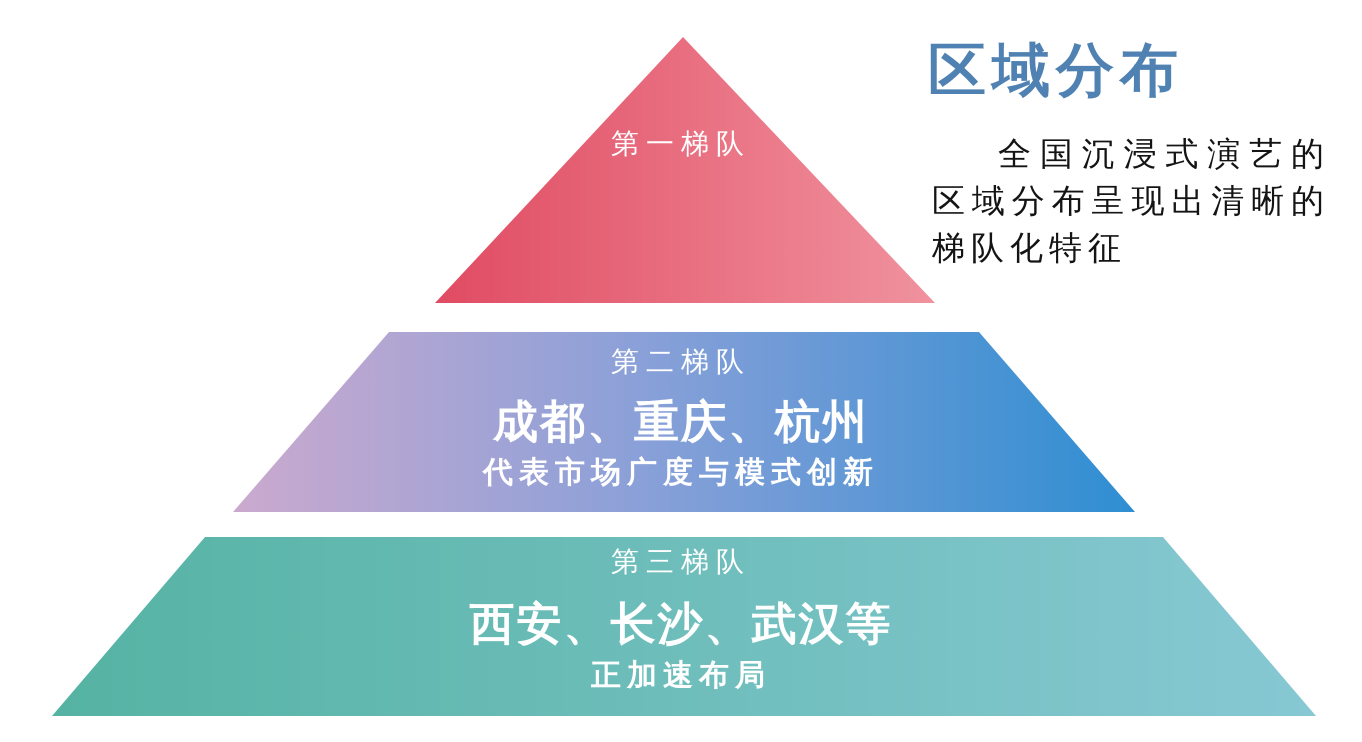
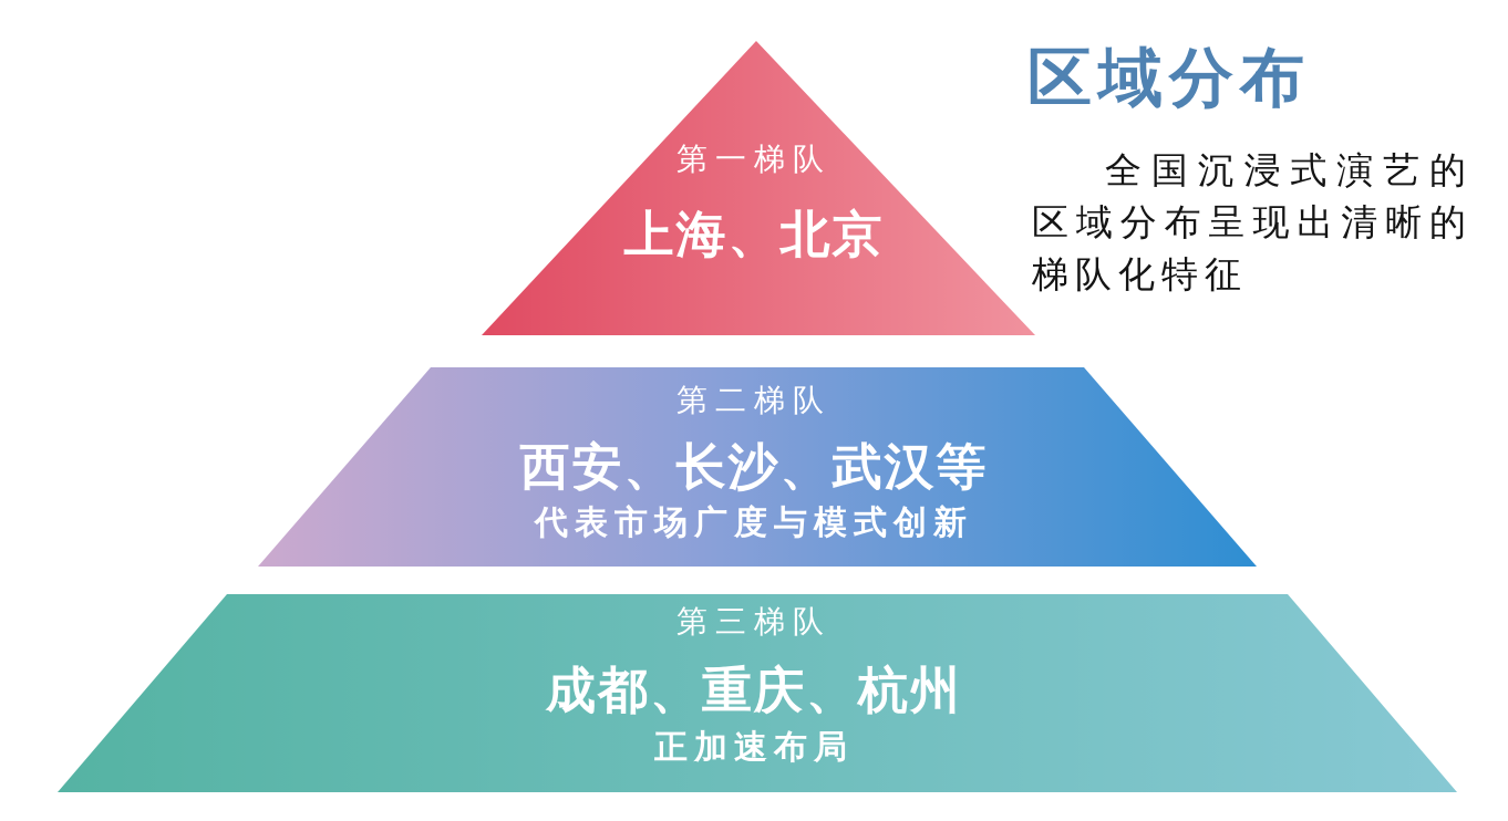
  第一梯队
+ 上海、北京
  第二梯队
- 成都、重庆、杭州
+ 西安、长沙、武汉等
  代表市场广度与模式创新
  第三梯队
- 西安、长沙、武汉等
+ 成都、重庆、杭州
  正加速布局
  区域分布
  全国沉浸式演艺的区域分布呈现出清晰的梯队化特征
